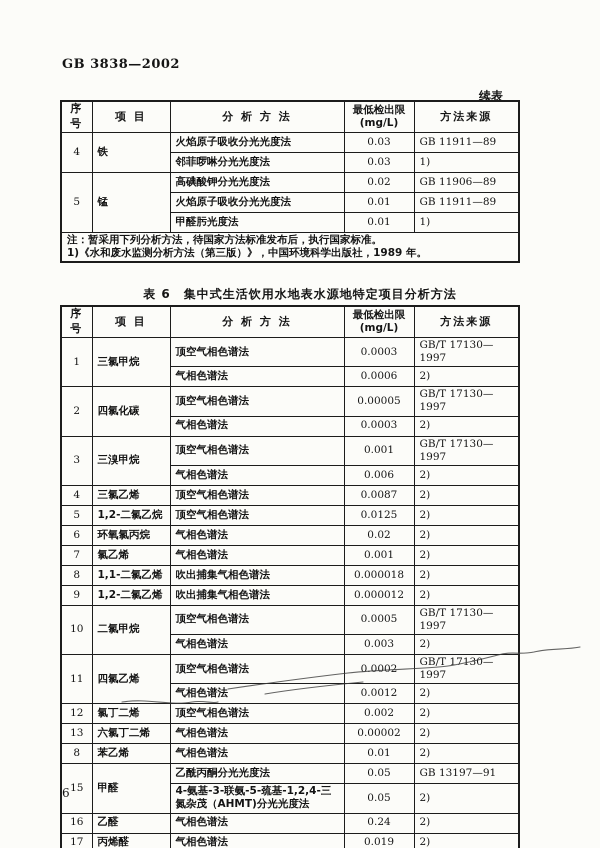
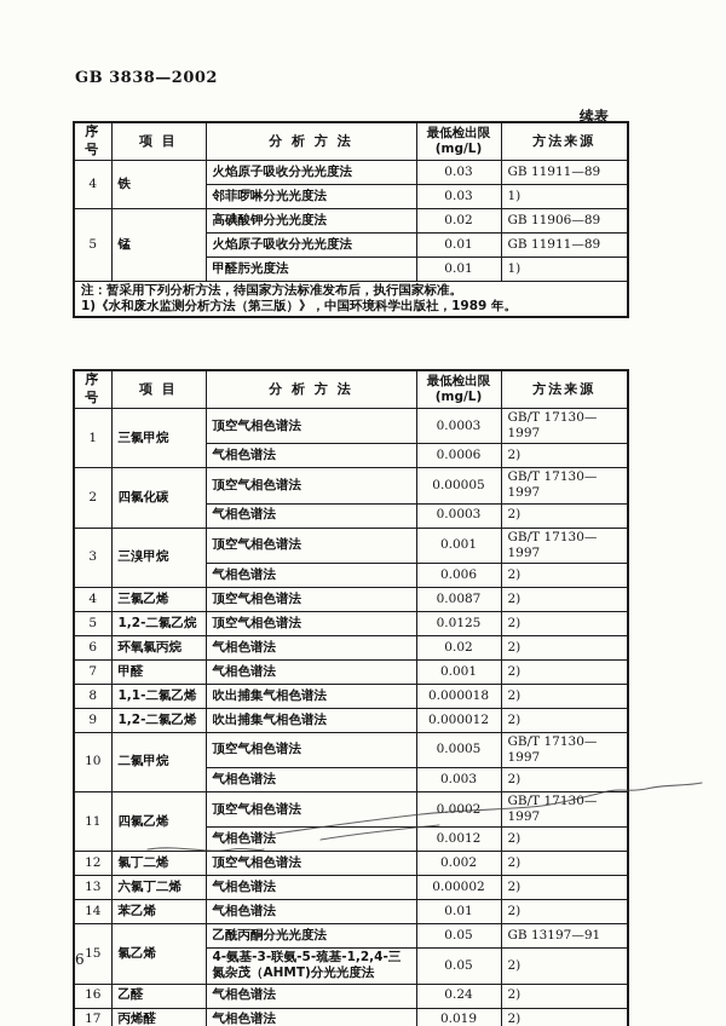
  GB 3838—2002
  续表
  序号	项 目	分 析 方 法	最低检出限 (mg/L)	方法来源
  4	铁	火焰原子吸收分光光度法	0.03	GB 11911—89
  邻菲啰啉分光光度法	0.03	1)
  5	锰	高碘酸钾分光光度法	0.02	GB 11906—89
  火焰原子吸收分光光度法	0.01	GB 11911—89
  甲醛肟光度法	0.01	1)
  注：暂采用下列分析方法，待国家方法标准发布后，执行国家标准。1)《水和废水监测分析方法（第三版）》，中国环境科学出版社，1989 年。
- 表 6 集中式生活饮用水地表水源地特定项目分析方法
  序号	项 目	分 析 方 法	最低检出限 (mg/L)	方法来源
  1	三氯甲烷	顶空气相色谱法	0.0003	GB/T 17130—1997
  气相色谱法	0.0006	2)
  2	四氯化碳	顶空气相色谱法	0.00005	GB/T 17130—1997
  气相色谱法	0.0003	2)
  3	三溴甲烷	顶空气相色谱法	0.001	GB/T 17130—1997
  气相色谱法	0.006	2)
  4	三氯乙烯	顶空气相色谱法	0.0087	2)
  5	1,2-二氯乙烷	顶空气相色谱法	0.0125	2)
  6	环氧氯丙烷	气相色谱法	0.02	2)
- 7	氯乙烯	气相色谱法	0.001	2)
+ 7	甲醛	气相色谱法	0.001	2)
  8	1,1-二氯乙烯	吹出捕集气相色谱法	0.000018	2)
  9	1,2-二氯乙烯	吹出捕集气相色谱法	0.000012	2)
  10	二氯甲烷	顶空气相色谱法	0.0005	GB/T 17130—1997
  气相色谱法	0.003	2)
  11	四氯乙烯	顶空气相色谱法	0.0002	GB/T 17130—1997
  气相色谱法	0.0012	2)
  12	氯丁二烯	顶空气相色谱法	0.002	2)
  13	六氯丁二烯	气相色谱法	0.00002	2)
- 8	苯乙烯	气相色谱法	0.01	2)
+ 14	苯乙烯	气相色谱法	0.01	2)
- 15	甲醛	乙酰丙酮分光光度法	0.05	GB 13197—91
+ 15	氯乙烯	乙酰丙酮分光光度法	0.05	GB 13197—91
  4-氨基-3-联氨-5-巯基-1,2,4-三氮杂茂（AHMT)分光光度法	0.05	2)
  16	乙醛	气相色谱法	0.24	2)
  17	丙烯醛	气相色谱法	0.019	2)
  6
